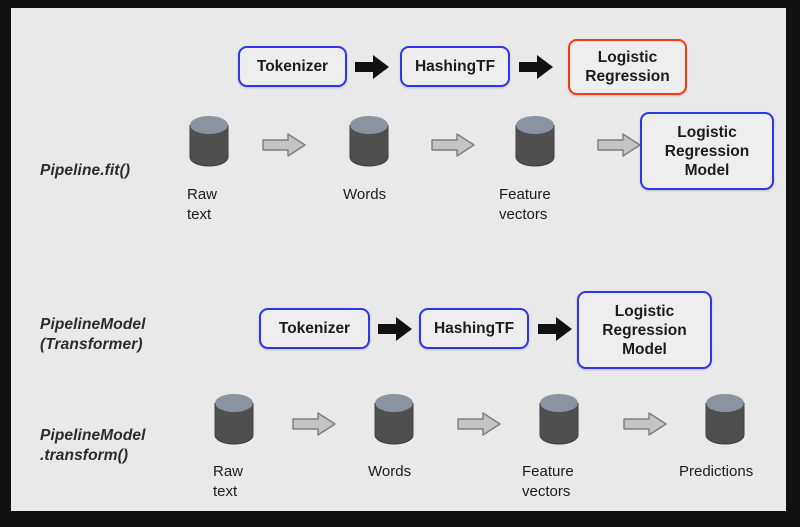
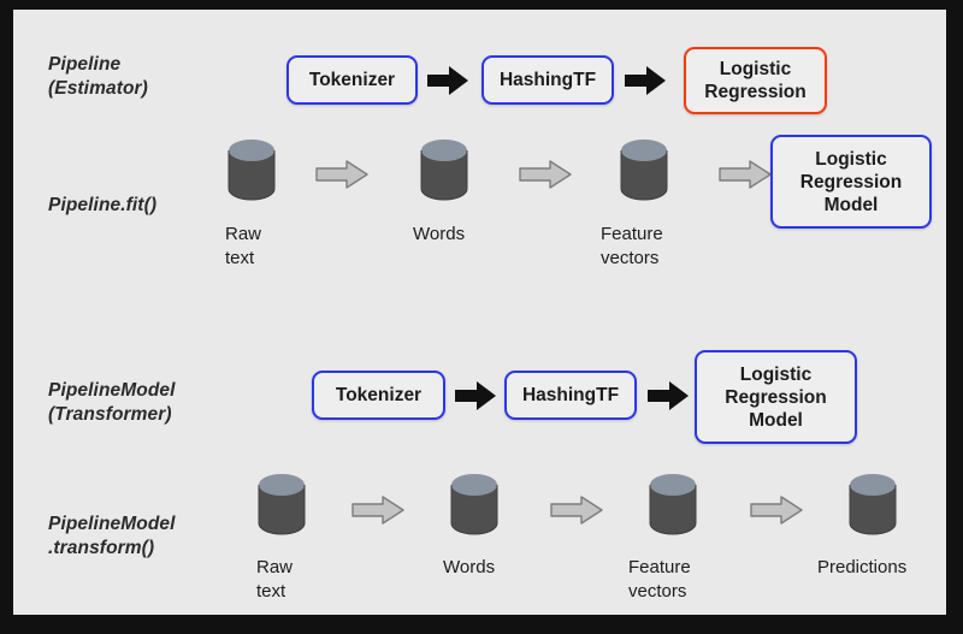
+ Pipeline
+ (Estimator)
  Tokenizer
  HashingTF
  Logistic
  Regression
  Pipeline.fit()
  Raw
  text
  Words
  Feature
  vectors
  Logistic
  Regression
  Model
  PipelineModel
  (Transformer)
  Tokenizer
  HashingTF
  Logistic
  Regression
  Model
  PipelineModel
  .transform()
  Raw
  text
  Words
  Feature
  vectors
  Predictions
